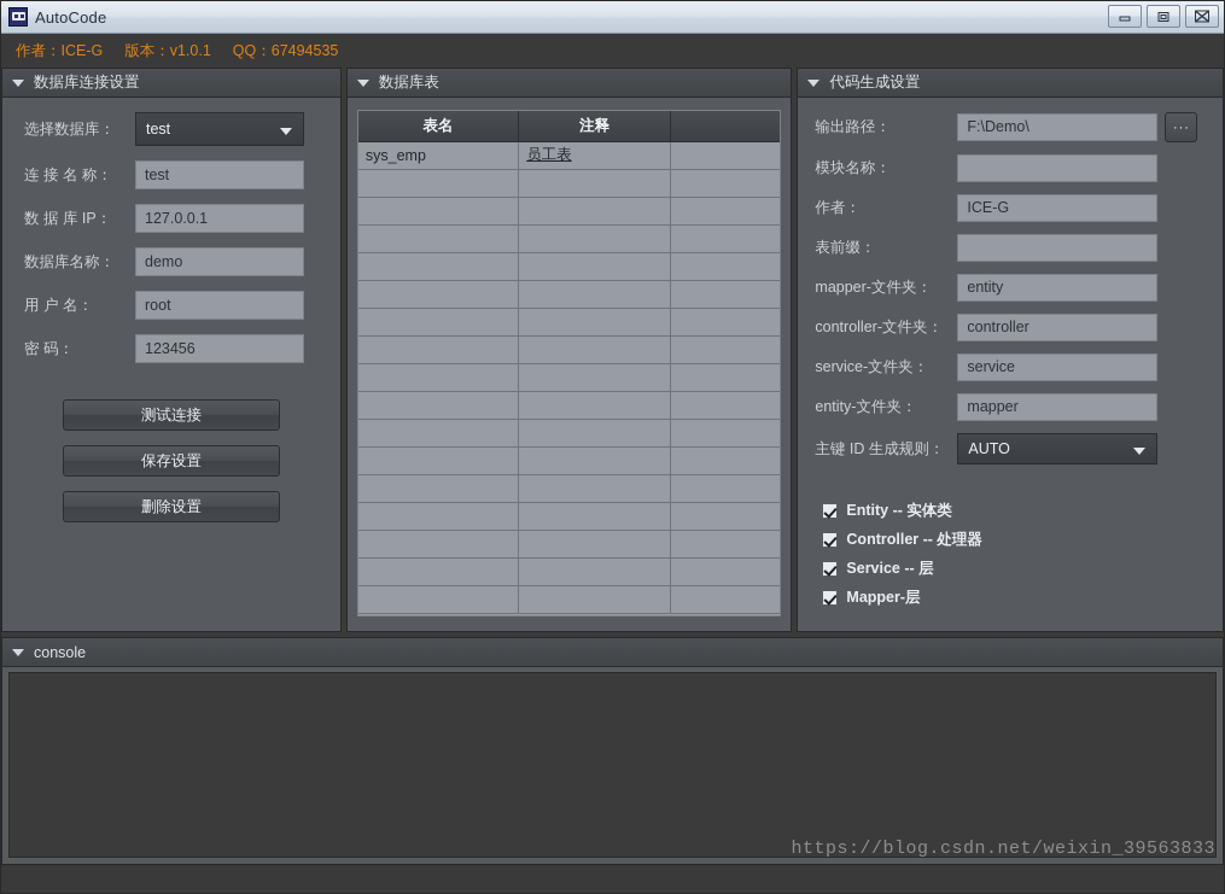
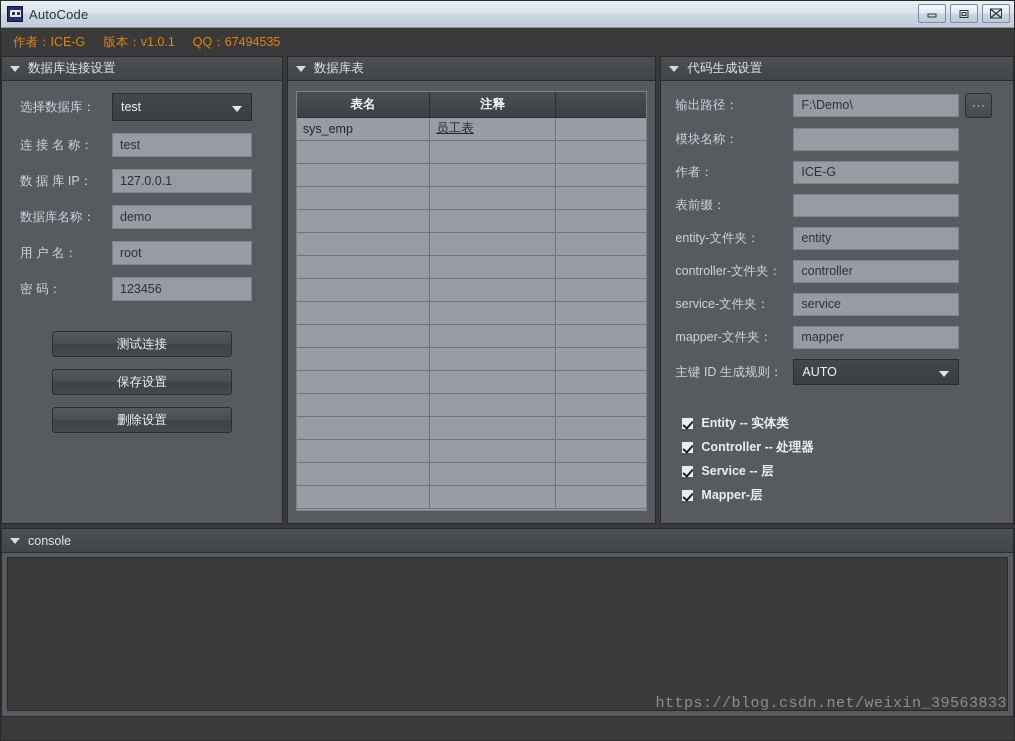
  AutoCode
  作者：ICE-G
  版本：v1.0.1
  QQ：67494535
  数据库连接设置
  选择数据库：
  test
  连 接 名 称：
  test
  数 据 库 IP：
  127.0.0.1
  数据库名称：
  demo
  用 户 名：
  root
  密 码：
  123456
  测试连接
  保存设置
  删除设置
  数据库表
  表名	注释
  sys_emp	员工表
  代码生成设置
  输出路径：
  F:\Demo\
  ···
  模块名称：
  作者：
  ICE-G
  表前缀：
- mapper-文件夹：
+ entity-文件夹：
  entity
  controller-文件夹：
  controller
  service-文件夹：
  service
- entity-文件夹：
+ mapper-文件夹：
  mapper
  主键 ID 生成规则：
  AUTO
  Entity -- 实体类
  Controller -- 处理器
  Service -- 层
  Mapper-层
  console
  https://blog.csdn.net/weixin_39563833
